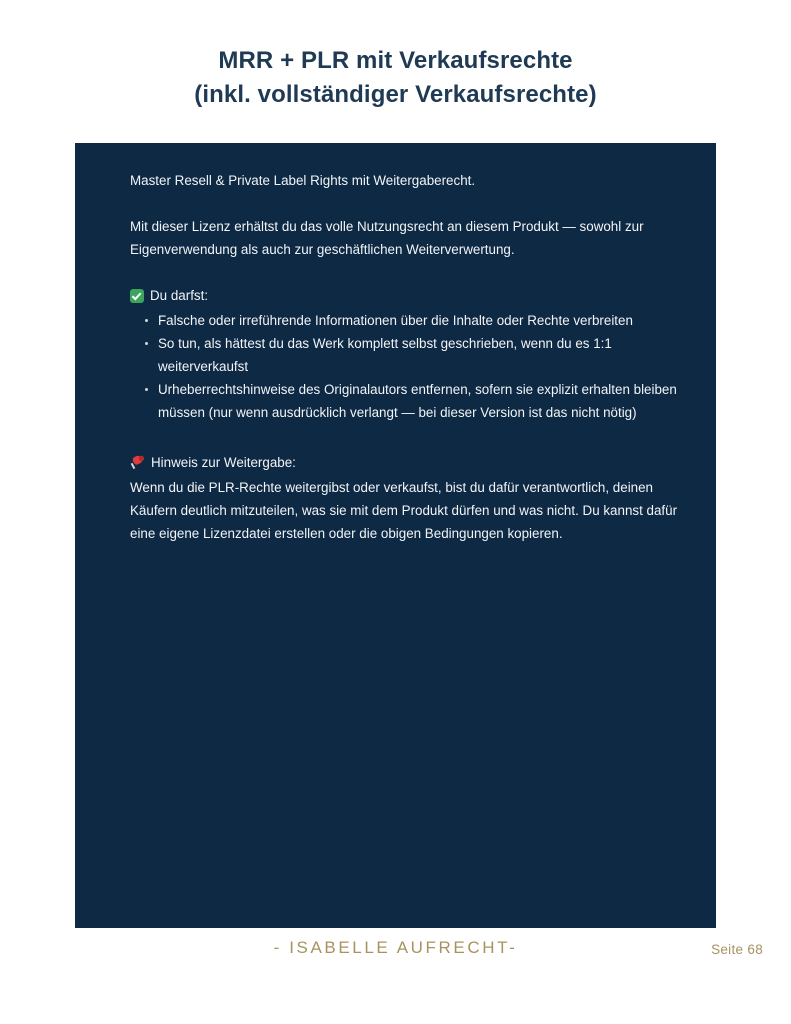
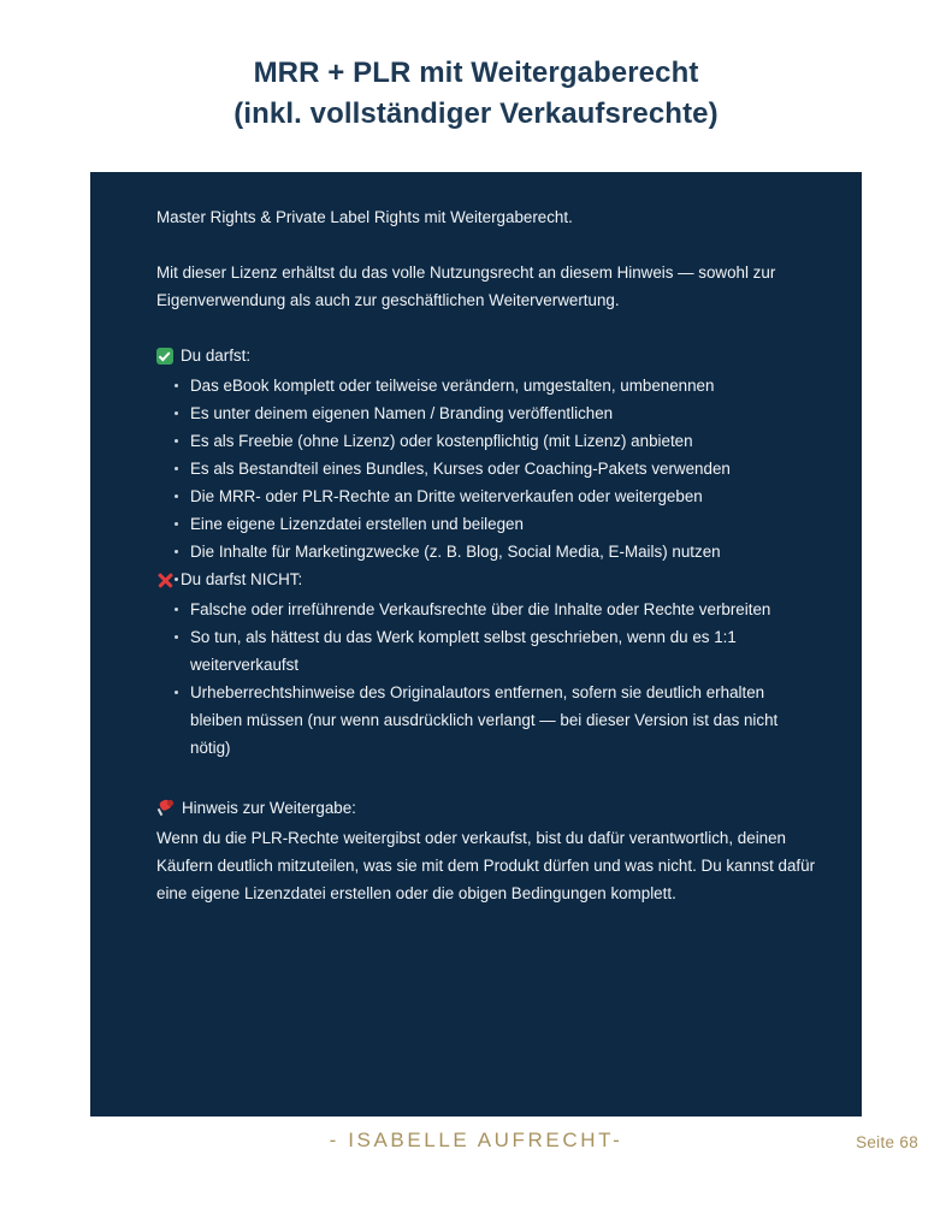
- MRR + PLR mit Verkaufsrechte
+ MRR + PLR mit Weitergaberecht
  (inkl. vollständiger Verkaufsrechte)
- Master Resell & Private Label Rights mit Weitergaberecht.
+ Master Rights & Private Label Rights mit Weitergaberecht.
- Mit dieser Lizenz erhältst du das volle Nutzungsrecht an diesem Produkt — sowohl zur Eigenverwendung als auch zur geschäftlichen Weiterverwertung.
+ Mit dieser Lizenz erhältst du das volle Nutzungsrecht an diesem Hinweis — sowohl zur Eigenverwendung als auch zur geschäftlichen Weiterverwertung.
  Du darfst:
+ Das eBook komplett oder teilweise verändern, umgestalten, umbenennen
+ Es unter deinem eigenen Namen / Branding veröffentlichen
+ Es als Freebie (ohne Lizenz) oder kostenpflichtig (mit Lizenz) anbieten
+ Es als Bestandteil eines Bundles, Kurses oder Coaching-Pakets verwenden
+ Die MRR- oder PLR-Rechte an Dritte weiterverkaufen oder weitergeben
+ Eine eigene Lizenzdatei erstellen und beilegen
+ Die Inhalte für Marketingzwecke (z. B. Blog, Social Media, E-Mails) nutzen
+ Du darfst NICHT:
- Falsche oder irreführende Informationen über die Inhalte oder Rechte verbreiten
+ Falsche oder irreführende Verkaufsrechte über die Inhalte oder Rechte verbreiten
  So tun, als hättest du das Werk komplett selbst geschrieben, wenn du es 1:1 weiterverkaufst
- Urheberrechtshinweise des Originalautors entfernen, sofern sie explizit erhalten bleiben müssen (nur wenn ausdrücklich verlangt — bei dieser Version ist das nicht nötig)
+ Urheberrechtshinweise des Originalautors entfernen, sofern sie deutlich erhalten bleiben müssen (nur wenn ausdrücklich verlangt — bei dieser Version ist das nicht nötig)
  Hinweis zur Weitergabe:
- Wenn du die PLR-Rechte weitergibst oder verkaufst, bist du dafür verantwortlich, deinen Käufern deutlich mitzuteilen, was sie mit dem Produkt dürfen und was nicht. Du kannst dafür eine eigene Lizenzdatei erstellen oder die obigen Bedingungen kopieren.
+ Wenn du die PLR-Rechte weitergibst oder verkaufst, bist du dafür verantwortlich, deinen Käufern deutlich mitzuteilen, was sie mit dem Produkt dürfen und was nicht. Du kannst dafür eine eigene Lizenzdatei erstellen oder die obigen Bedingungen komplett.
  - ISABELLE AUFRECHT-
  Seite 68
